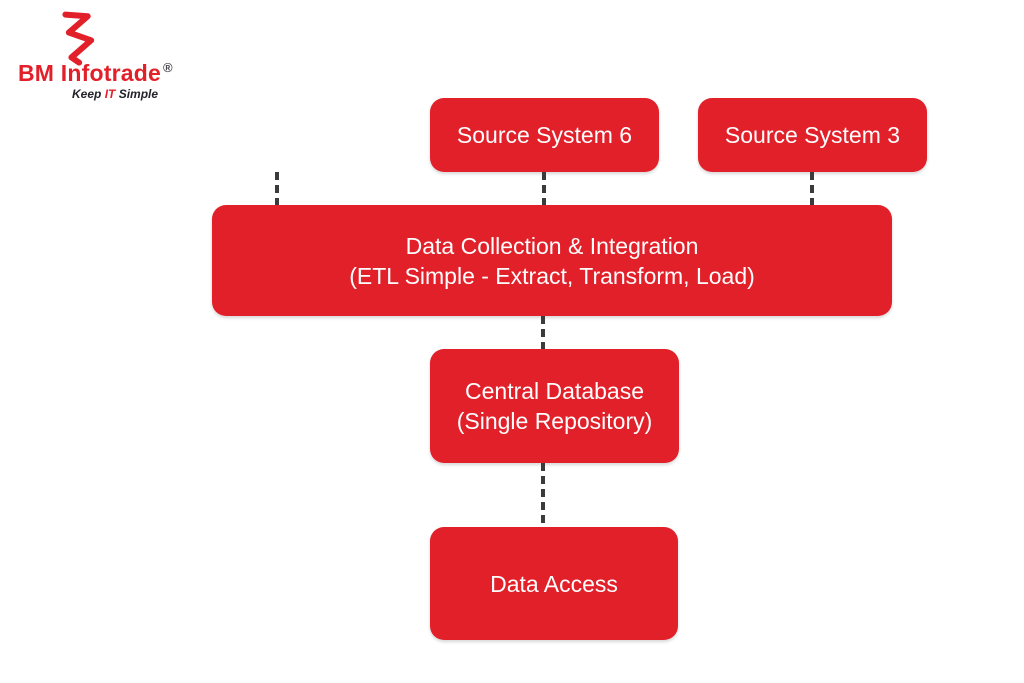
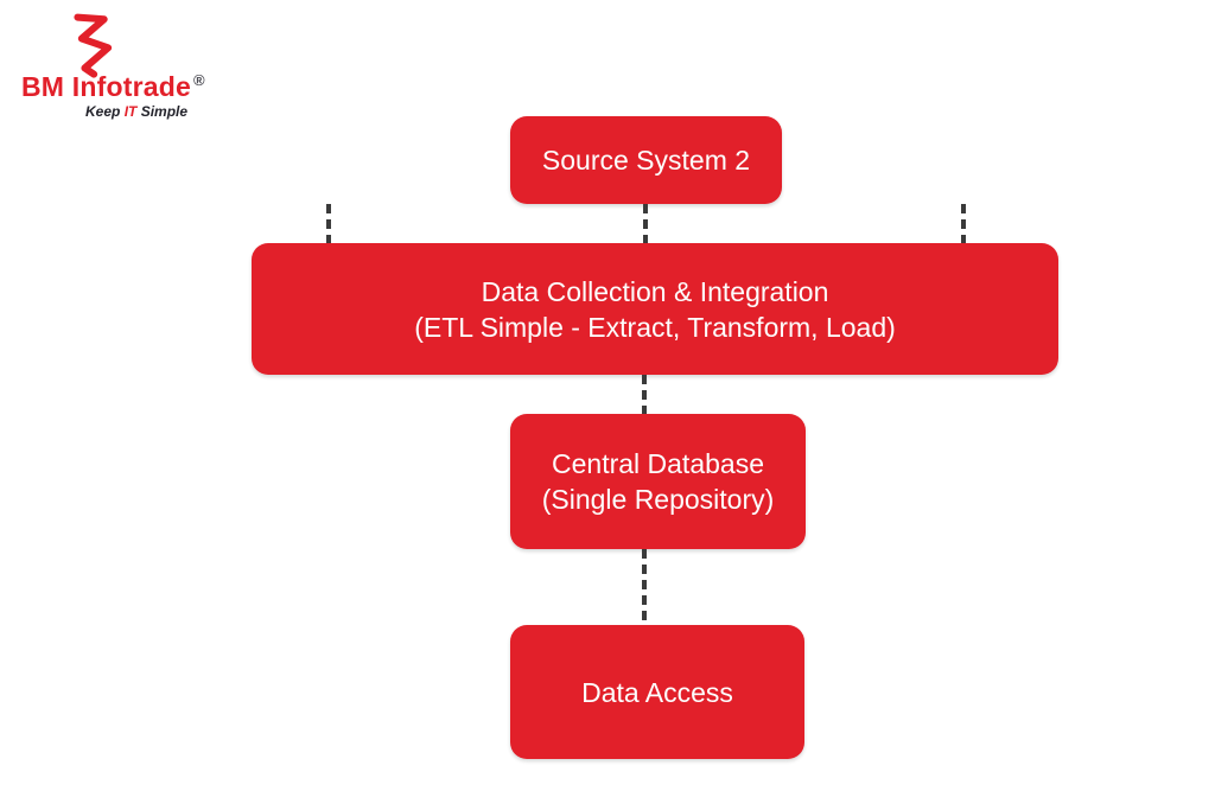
  BM Infotrade ®
  Keep IT Simple
- Source System 6
+ Source System 2
- Source System 3
  Data Collection & Integration
  (ETL Simple - Extract, Transform, Load)
  Central Database
  (Single Repository)
  Data Access
